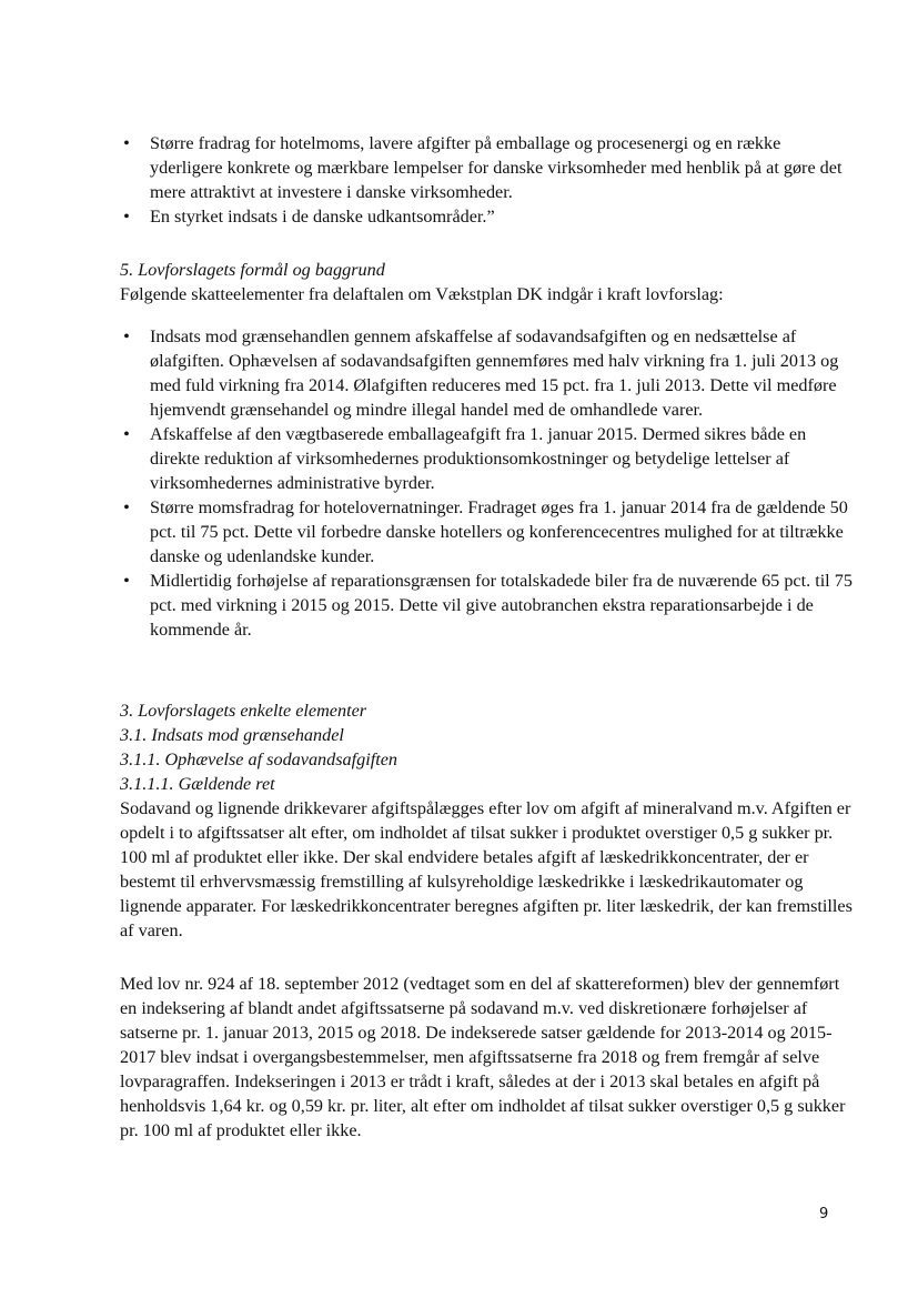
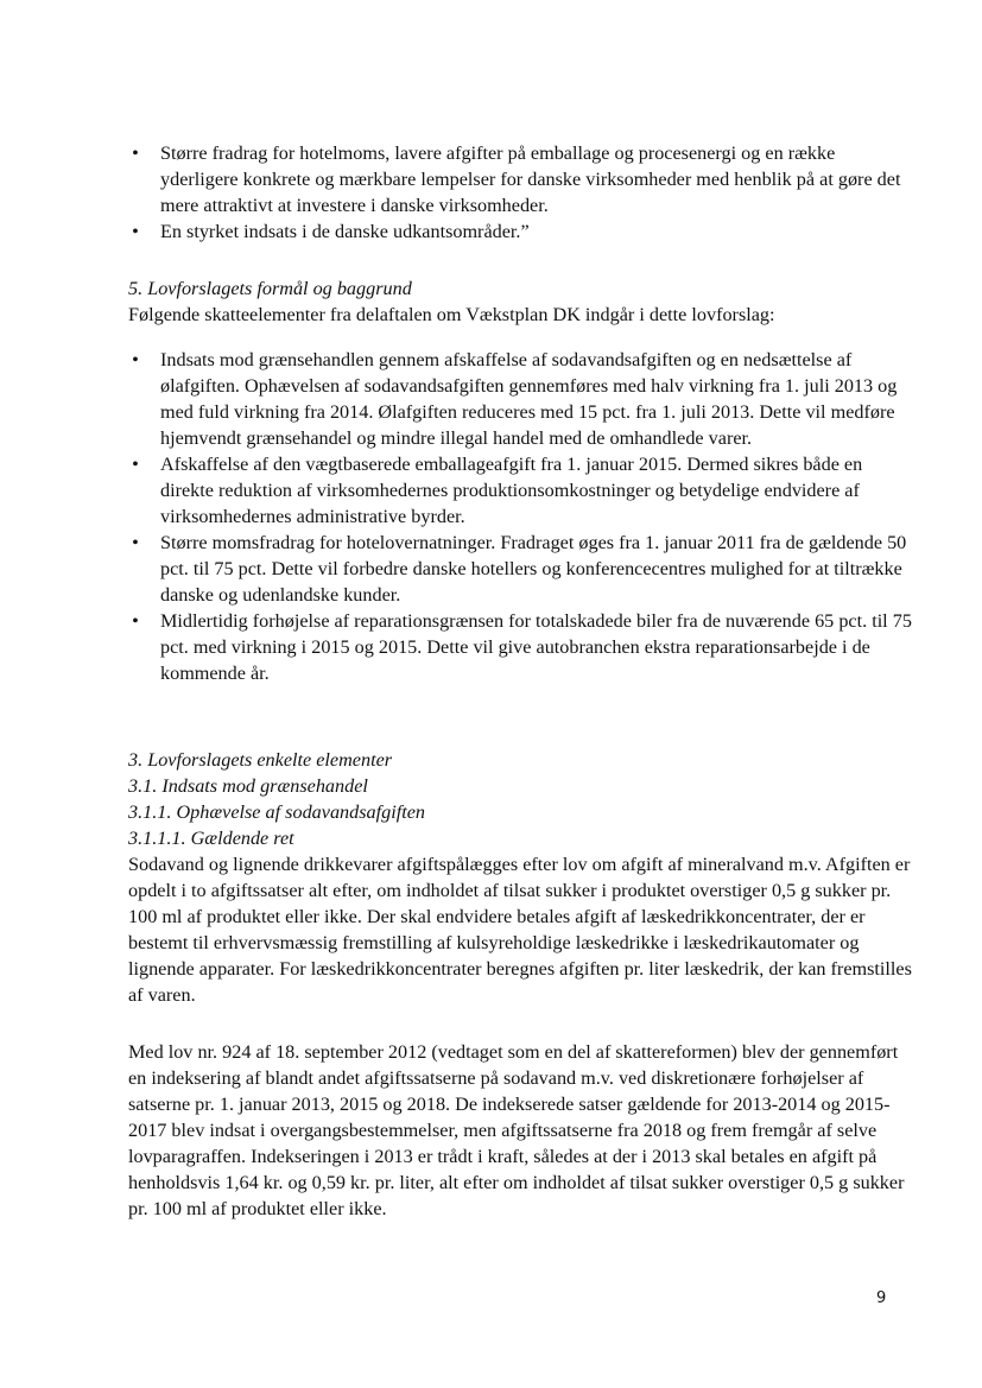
  •
  Større fradrag for hotelmoms, lavere afgifter på emballage og procesenergi og en række yderligere konkrete og mærkbare lempelser for danske virksomheder med henblik på at gøre det mere attraktivt at investere i danske virksomheder.
  •
  En styrket indsats i de danske udkantsområder.”
  5. Lovforslagets formål og baggrund
- Følgende skatteelementer fra delaftalen om Vækstplan DK indgår i kraft lovforslag:
+ Følgende skatteelementer fra delaftalen om Vækstplan DK indgår i dette lovforslag:
  •
  Indsats mod grænsehandlen gennem afskaffelse af sodavandsafgiften og en nedsættelse af ølafgiften. Ophævelsen af sodavandsafgiften gennemføres med halv virkning fra 1. juli 2013 og med fuld virkning fra 2014. Ølafgiften reduceres med 15 pct. fra 1. juli 2013. Dette vil medføre hjemvendt grænsehandel og mindre illegal handel med de omhandlede varer.
  •
- Afskaffelse af den vægtbaserede emballageafgift fra 1. januar 2015. Dermed sikres både en direkte reduktion af virksomhedernes produktionsomkostninger og betydelige lettelser af virksomhedernes administrative byrder.
+ Afskaffelse af den vægtbaserede emballageafgift fra 1. januar 2015. Dermed sikres både en direkte reduktion af virksomhedernes produktionsomkostninger og betydelige endvidere af virksomhedernes administrative byrder.
  •
- Større momsfradrag for hotelovernatninger. Fradraget øges fra 1. januar 2014 fra de gældende 50 pct. til 75 pct. Dette vil forbedre danske hotellers og konferencecentres mulighed for at tiltrække danske og udenlandske kunder.
+ Større momsfradrag for hotelovernatninger. Fradraget øges fra 1. januar 2011 fra de gældende 50 pct. til 75 pct. Dette vil forbedre danske hotellers og konferencecentres mulighed for at tiltrække danske og udenlandske kunder.
  •
  Midlertidig forhøjelse af reparationsgrænsen for totalskadede biler fra de nuværende 65 pct. til 75 pct. med virkning i 2015 og 2015. Dette vil give autobranchen ekstra reparationsarbejde i de kommende år.
  3. Lovforslagets enkelte elementer
  3.1. Indsats mod grænsehandel
  3.1.1. Ophævelse af sodavandsafgiften
  3.1.1.1. Gældende ret
  Sodavand og lignende drikkevarer afgiftspålægges efter lov om afgift af mineralvand m.v. Afgiften er opdelt i to afgiftssatser alt efter, om indholdet af tilsat sukker i produktet overstiger 0,5 g sukker pr. 100 ml af produktet eller ikke. Der skal endvidere betales afgift af læskedrikkoncentrater, der er bestemt til erhvervsmæssig fremstilling af kulsyreholdige læskedrikke i læskedrikautomater og lignende apparater. For læskedrikkoncentrater beregnes afgiften pr. liter læskedrik, der kan fremstilles af varen.
  Med lov nr. 924 af 18. september 2012 (vedtaget som en del af skattereformen) blev der gennemført en indeksering af blandt andet afgiftssatserne på sodavand m.v. ved diskretionære forhøjelser af satserne pr. 1. januar 2013, 2015 og 2018. De indekserede satser gældende for 2013-2014 og 2015-2017 blev indsat i overgangsbestemmelser, men afgiftssatserne fra 2018 og frem fremgår af selve lovparagraffen. Indekseringen i 2013 er trådt i kraft, således at der i 2013 skal betales en afgift på henholdsvis 1,64 kr. og 0,59 kr. pr. liter, alt efter om indholdet af tilsat sukker overstiger 0,5 g sukker pr. 100 ml af produktet eller ikke.
  9
